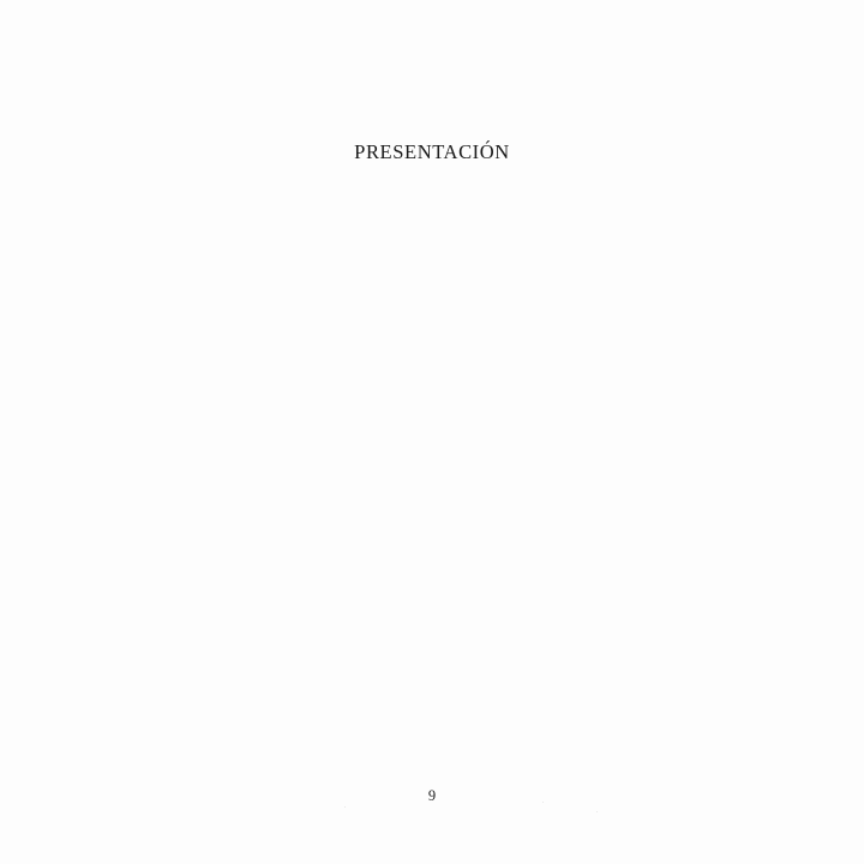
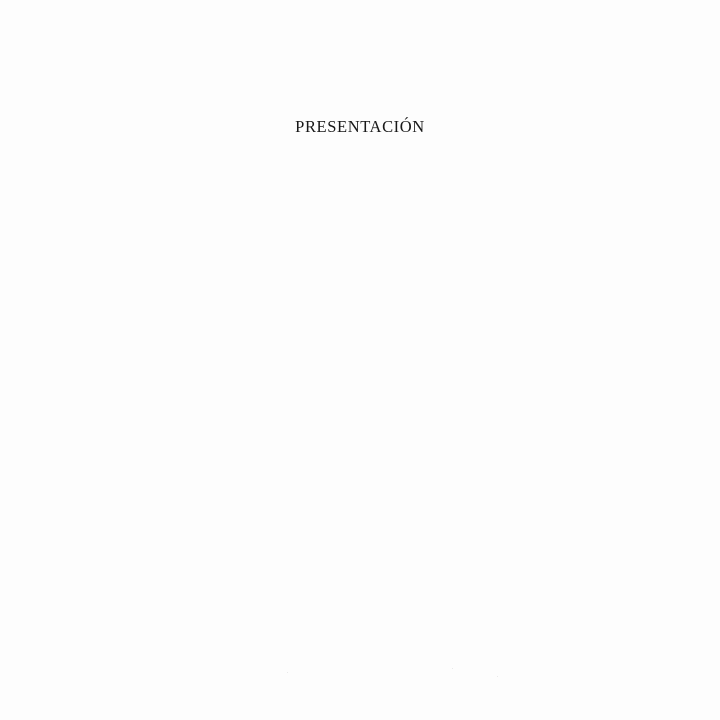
  PRESENTACIÓN
- 9
